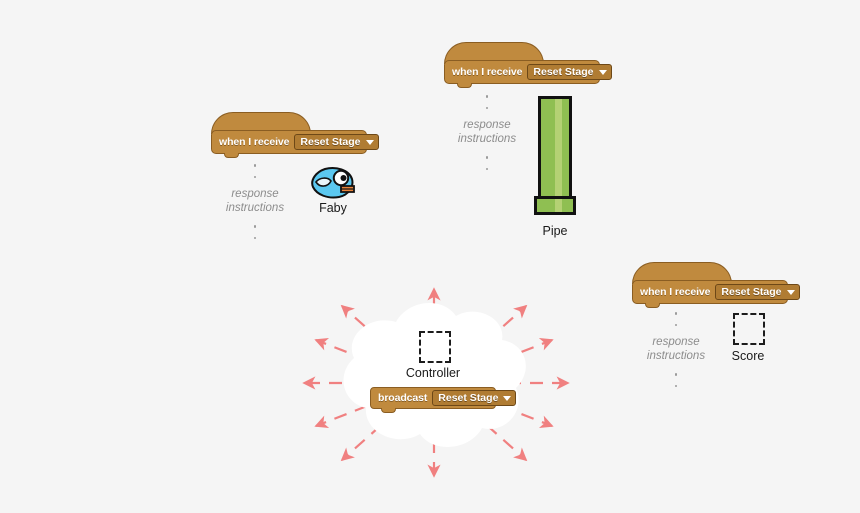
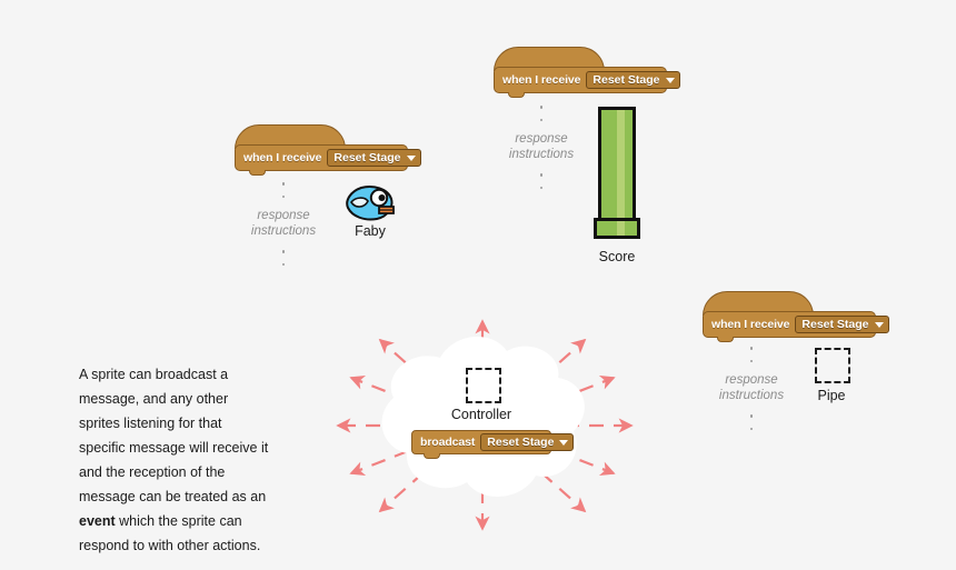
  when I receive
  Reset Stage
  response
  instructions
- Pipe
+ Score
  when I receive
  Reset Stage
  response
  instructions
  Faby
  when I receive
  Reset Stage
  response
  instructions
- Score
+ Pipe
  Controller
  broadcast
  Reset Stage
+ A sprite can broadcast a message, and any other sprites listening for that specific message will receive it and the reception of the message can be treated as an event which the sprite can respond to with other actions.
